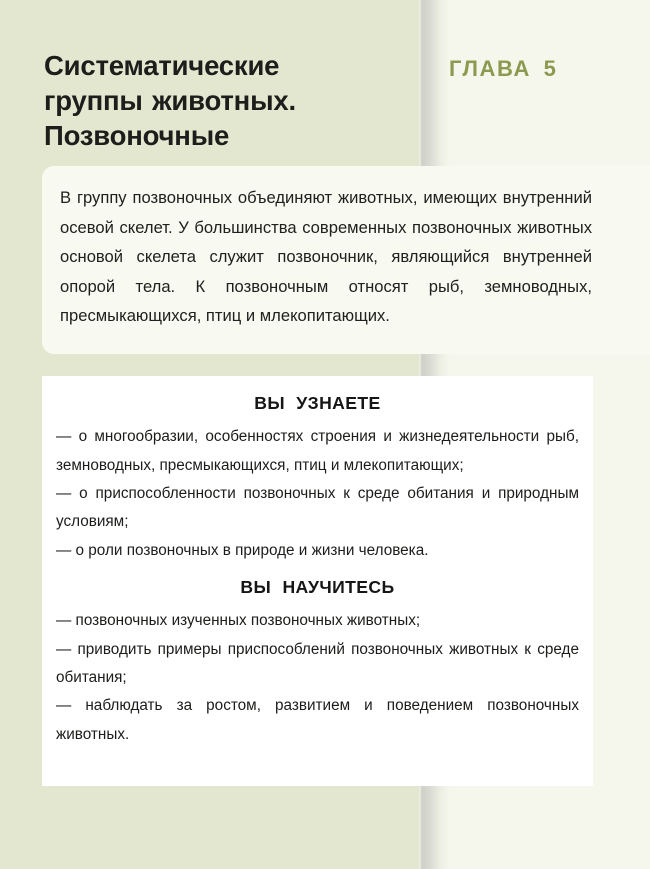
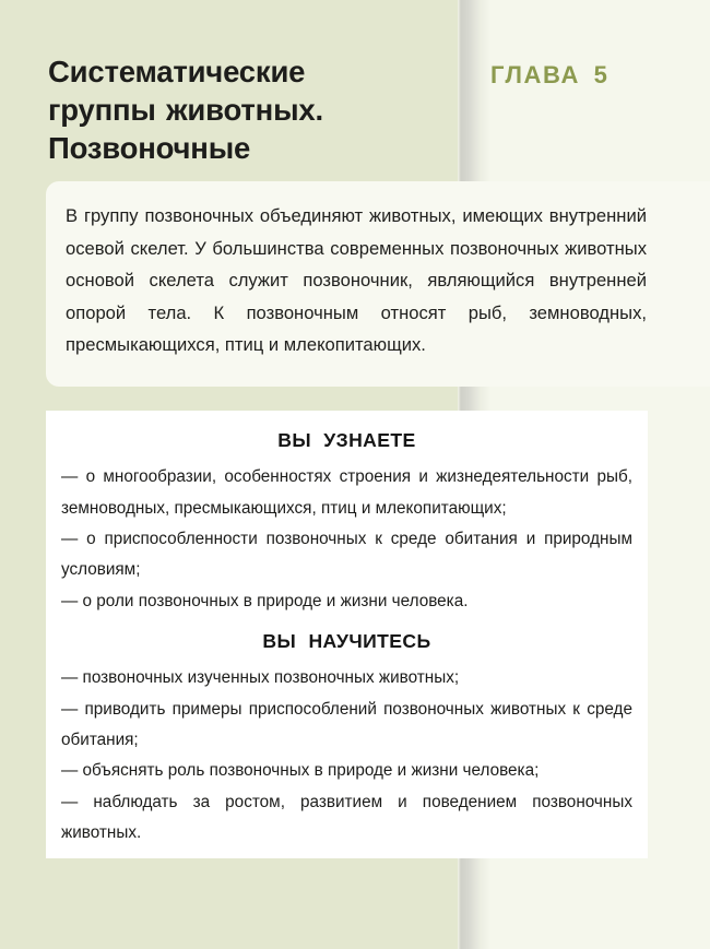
  Систематические группы животных. Позвоночные
  ГЛАВА 5
  В группу позвоночных объединяют животных, имеющих внутренний осевой скелет. У большинства современных позвоночных животных основой скелета служит позвоночник, являющийся внутренней опорой тела. К позвоночным относят рыб, земноводных, пресмыкающихся, птиц и млекопитающих.
  ВЫ УЗНАЕТЕ
  — о многообразии, особенностях строения и жизнедеятельности рыб, земноводных, пресмыкающихся, птиц и млекопитающих;
  — о приспособленности позвоночных к среде обитания и природным условиям;
  — о роли позвоночных в природе и жизни человека.
  ВЫ НАУЧИТЕСЬ
  — позвоночных изученных позвоночных животных;
  — приводить примеры приспособлений позвоночных животных к среде обитания;
+ — объяснять роль позвоночных в природе и жизни человека;
  — наблюдать за ростом, развитием и поведением позвоночных животных.
